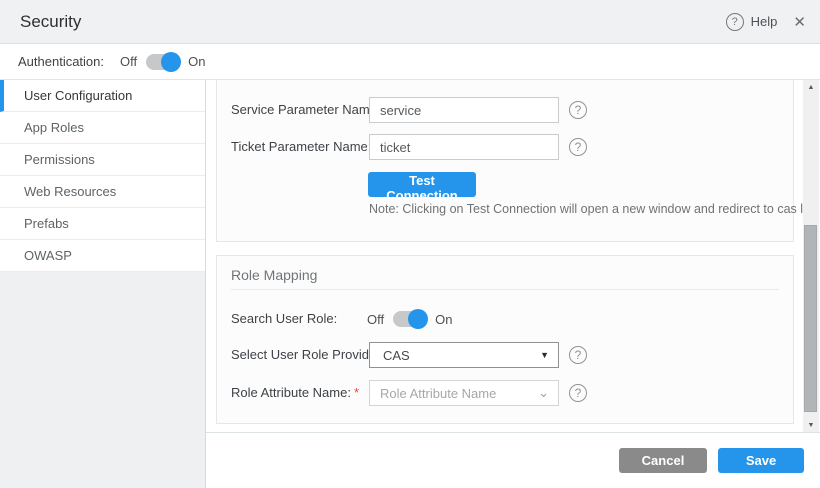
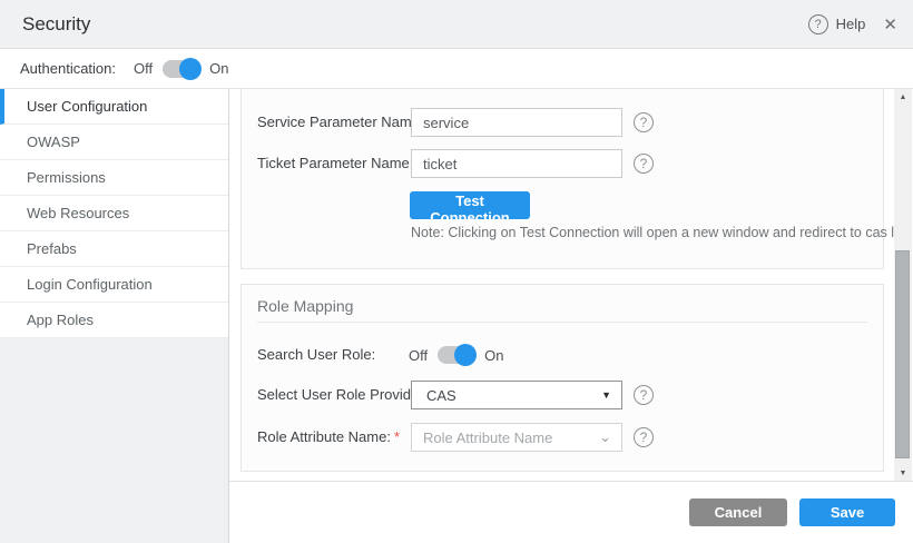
  Security
  ?
  Help
  ✕
  Authentication:
  Off
  On
  User Configuration
- App Roles
+ OWASP
  Permissions
  Web Resources
  Prefabs
+ Login Configuration
- OWASP
+ App Roles
  Service Parameter Nam
  service
  ?
  Ticket Parameter Name
  ticket
  ?
  Test Connection
  Note: Clicking on Test Connection will open a new window and redirect to cas l
  Role Mapping
  Search User Role:
  Off
  On
  Select User Role Provid
  CAS
  ▼
  ?
  Role Attribute Name: *
  Role Attribute Name
  ⌄
  ?
  Cancel
  Save
